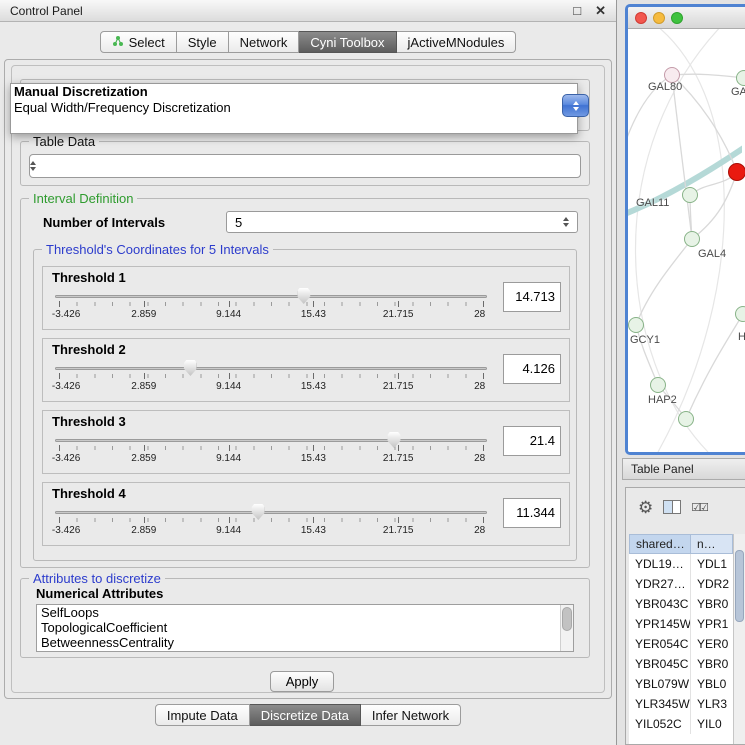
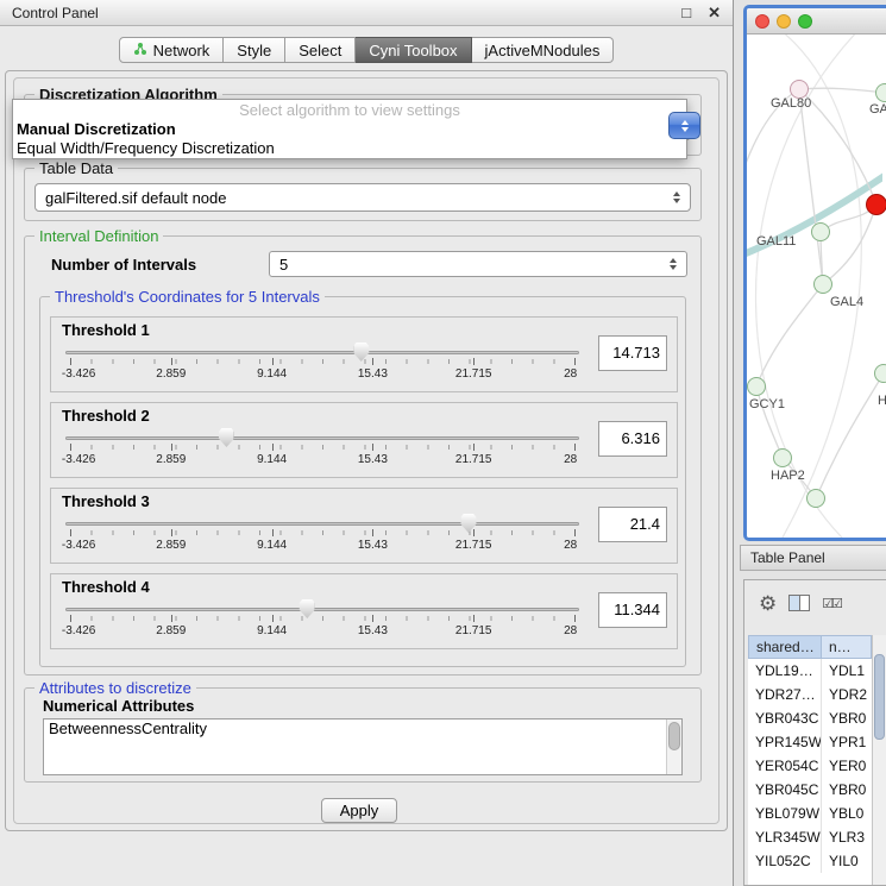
  Control Panel
  □
  ✕
- Select
+ Network
  Style
- Network
+ Select
  Cyni Toolbox
  jActiveMNodules
+ Discretization Algorithm
+ Select algorithm to view settings
  Manual Discretization
  Equal Width/Frequency Discretization
  Table Data
+ galFiltered.sif default node
  Interval Definition
  Number of Intervals
  5
  Threshold's Coordinates for 5 Intervals
  Threshold 1
  -3.426
  2.859
  9.144
  15.43
  21.715
  28
  14.713
  Threshold 2
  -3.426
  2.859
  9.144
  15.43
  21.715
  28
- 4.126
+ 6.316
  Threshold 3
  -3.426
  2.859
  9.144
  15.43
  21.715
  28
  21.4
  Threshold 4
  -3.426
  2.859
  9.144
  15.43
  21.715
  28
  11.344
  Attributes to discretize
  Numerical Attributes
- SelfLoops
- TopologicalCoefficient
  BetweennessCentrality
  Apply
- Impute Data
- Discretize Data
- Infer Network
  GAL80
  GA
  GAL11
  GAL4
  GCY1
  H
  HAP2
  Table Panel
  ⚙
  ☑☑
  shared…
  n…
  YDL19…
  YDL1
  YDR27…
  YDR2
  YBR043C
  YBR0
  YPR145W
  YPR1
  YER054C
  YER0
  YBR045C
  YBR0
  YBL079W
  YBL0
  YLR345W
  YLR3
  YIL052C
  YIL0
